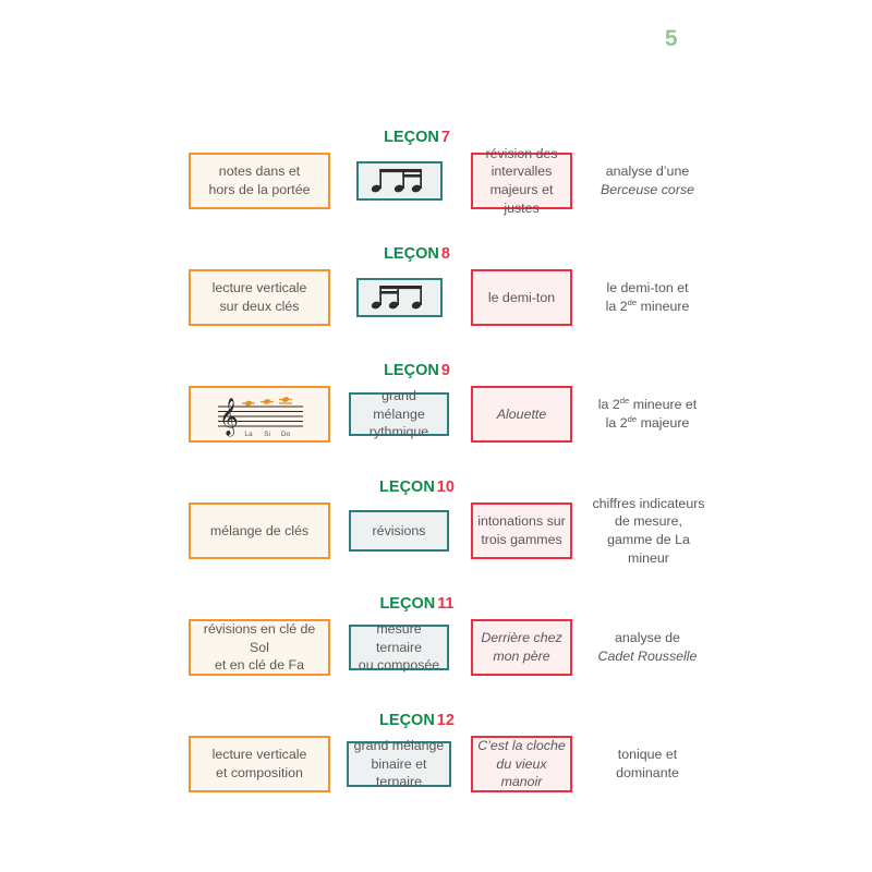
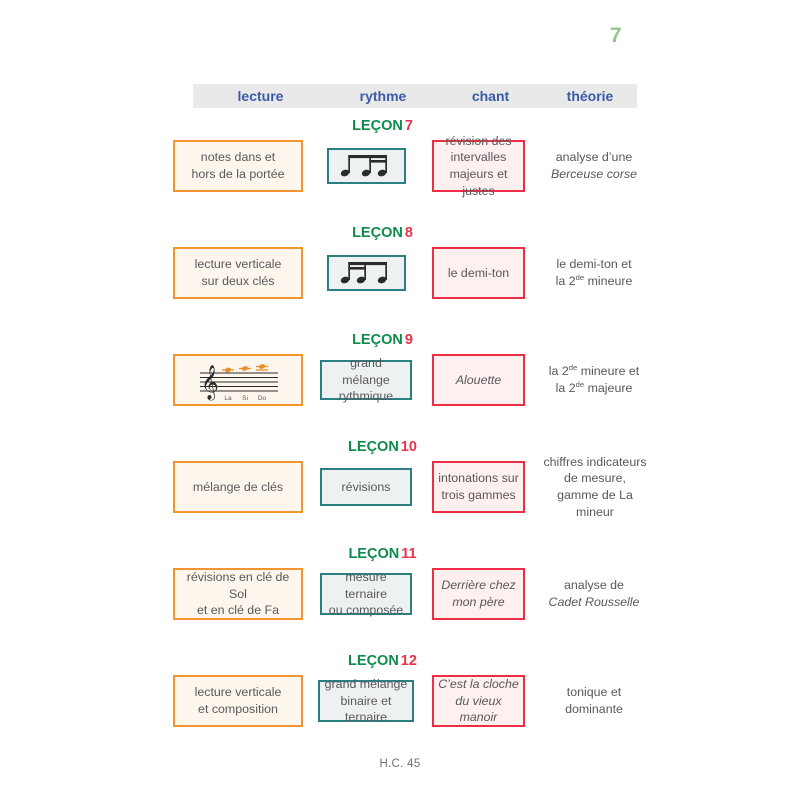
- 5
+ 7
+ lecture
+ rythme
+ chant
+ théorie
  LEÇON 7
  notes dans et
  hors de la portée
  révision des
  intervalles
  majeurs et justes
  analyse d’une
  Berceuse corse
  LEÇON 8
  lecture verticale
  sur deux clés
  le demi-ton
  le demi-ton et
  la 2de mineure
  LEÇON 9
  𝄞
  grand mélange
  rythmique
  Alouette
  la 2de mineure et
  la 2de majeure
  LEÇON 10
  mélange de clés
  révisions
  intonations sur
  trois gammes
  chiffres indicateurs
  de mesure,
  gamme de La
  mineur
  LEÇON 11
  révisions en clé de Sol
  et en clé de Fa
  mesure ternaire
  ou composée
  Derrière chez
  mon père
  analyse de
  Cadet Rousselle
  LEÇON 12
  lecture verticale
  et composition
  grand mélange
  binaire et ternaire
  C’est la cloche
  du vieux manoir
  tonique et
  dominante
+ H.C. 45
